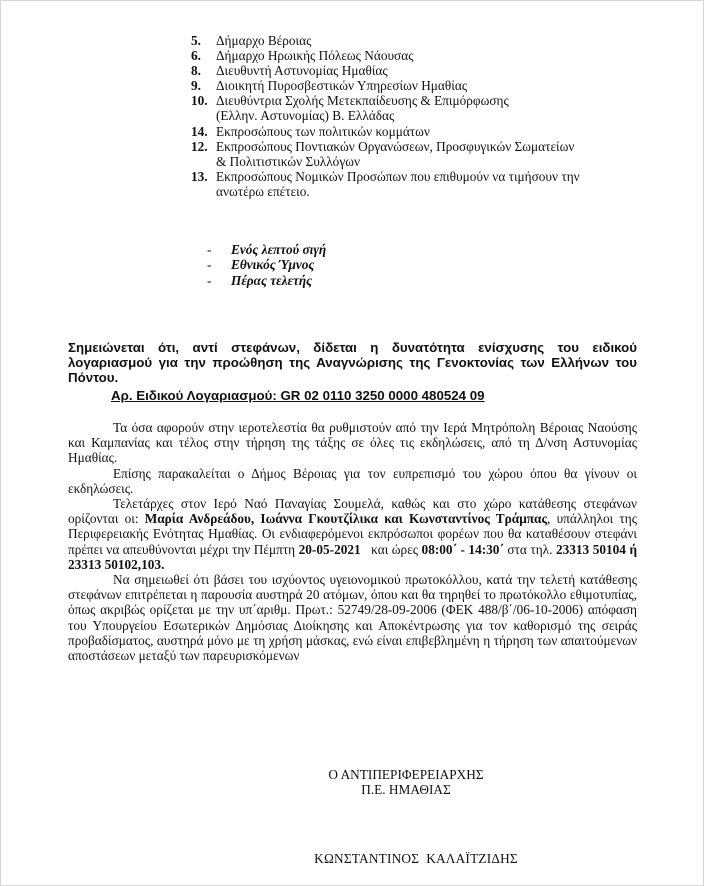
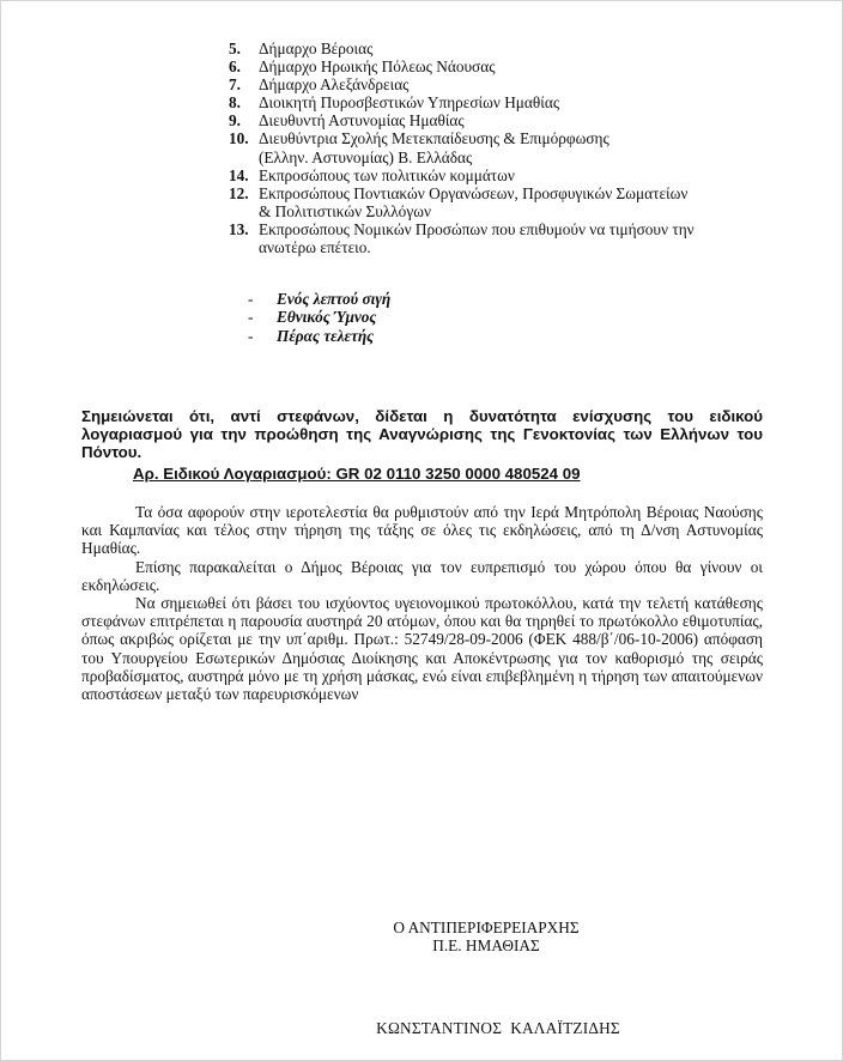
  5.
  Δήμαρχο Βέροιας
  6.
  Δήμαρχο Ηρωικής Πόλεως Νάουσας
+ 7.
+ Δήμαρχο Αλεξάνδρειας
  8.
- Διευθυντή Αστυνομίας Ημαθίας
+ Διοικητή Πυροσβεστικών Υπηρεσίων Ημαθίας
  9.
- Διοικητή Πυροσβεστικών Υπηρεσίων Ημαθίας
+ Διευθυντή Αστυνομίας Ημαθίας
  10.
  Διευθύντρια Σχολής Μετεκπαίδευσης & Επιμόρφωσης
  (Ελλην. Αστυνομίας) Β. Ελλάδας
  14.
  Εκπροσώπους των πολιτικών κομμάτων
  12.
  Εκπροσώπους Ποντιακών Οργανώσεων, Προσφυγικών Σωματείων
  & Πολιτιστικών Συλλόγων
  13.
  Εκπροσώπους Νομικών Προσώπων που επιθυμούν να τιμήσουν την
  ανωτέρω επέτειο.
  -
  Ενός λεπτού σιγή
  -
  Εθνικός Ύμνος
  -
  Πέρας τελετής
  Σημειώνεται ότι, αντί στεφάνων, δίδεται η δυνατότητα ενίσχυσης του ειδικού λογαριασμού για την προώθηση της Αναγνώρισης της Γενοκτονίας των Ελλήνων του Πόντου.
  Αρ. Ειδικού Λογαριασμού: GR 02 0110 3250 0000 480524 09
  Τα όσα αφορούν στην ιεροτελεστία θα ρυθμιστούν από την Ιερά Μητρόπολη Βέροιας Ναούσης και Καμπανίας και τέλος στην τήρηση της τάξης σε όλες τις εκδηλώσεις, από τη Δ/νση Αστυνομίας Ημαθίας.
  Επίσης παρακαλείται ο Δήμος Βέροιας για τον ευπρεπισμό του χώρου όπου θα γίνουν οι εκδηλώσεις.
- Τελετάρχες στον Ιερό Ναό Παναγίας Σουμελά, καθώς και στο χώρο κατάθεσης στεφάνων ορίζονται οι: Μαρία Ανδρεάδου, Ιωάννα Γκουτζίλικα και Κωνσταντίνος Τράμπας, υπάλληλοι της Περιφερειακής Ενότητας Ημαθίας. Οι ενδιαφερόμενοι εκπρόσωποι φορέων που θα καταθέσουν στεφάνι πρέπει να απευθύνονται μέχρι την Πέμπτη 20-05-2021 και ώρες 08:00΄ - 14:30΄ στα τηλ. 23313 50104 ή 23313 50102,103.
  Να σημειωθεί ότι βάσει του ισχύοντος υγειονομικού πρωτοκόλλου, κατά την τελετή κατάθεσης στεφάνων επιτρέπεται η παρουσία αυστηρά 20 ατόμων, όπου και θα τηρηθεί το πρωτόκολλο εθιμοτυπίας, όπως ακριβώς ορίζεται με την υπ΄αριθμ. Πρωτ.: 52749/28-09-2006 (ΦΕΚ 488/β΄/06-10-2006) απόφαση του Υπουργείου Εσωτερικών Δημόσιας Διοίκησης και Αποκέντρωσης για τον καθορισμό της σειράς προβαδίσματος, αυστηρά μόνο με τη χρήση μάσκας, ενώ είναι επιβεβλημένη η τήρηση των απαιτούμενων αποστάσεων μεταξύ των παρευρισκόμενων
  Ο ΑΝΤΙΠΕΡΙΦΕΡΕΙΑΡΧΗΣ
  Π.Ε. ΗΜΑΘΙΑΣ
  ΚΩΝΣΤΑΝΤΙΝΟΣ ΚΑΛΑΪΤΖΙΔΗΣ
